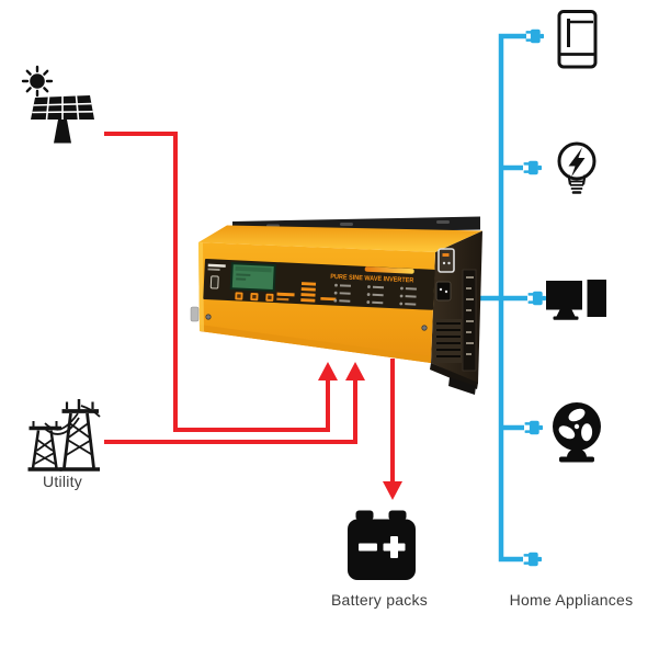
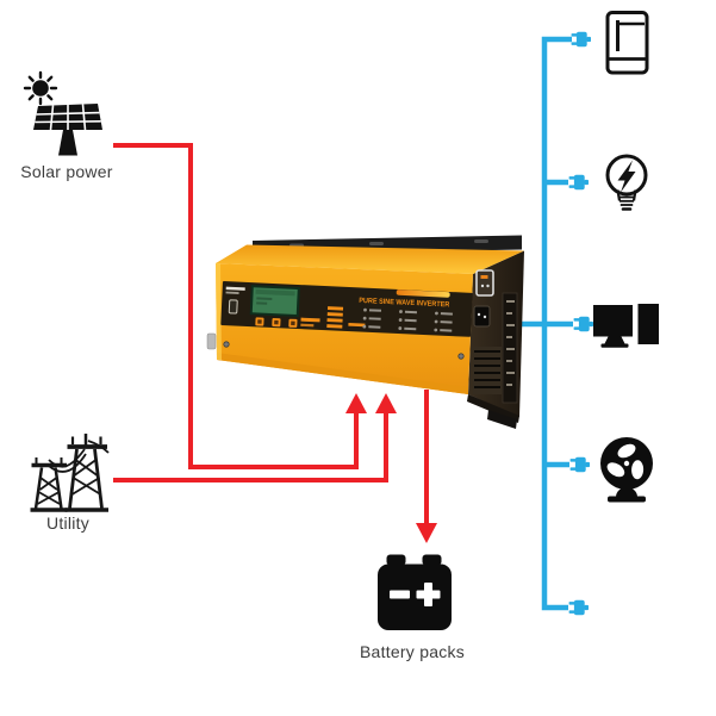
+ Solar power
  Utility
  Battery packs
- Home Appliances
